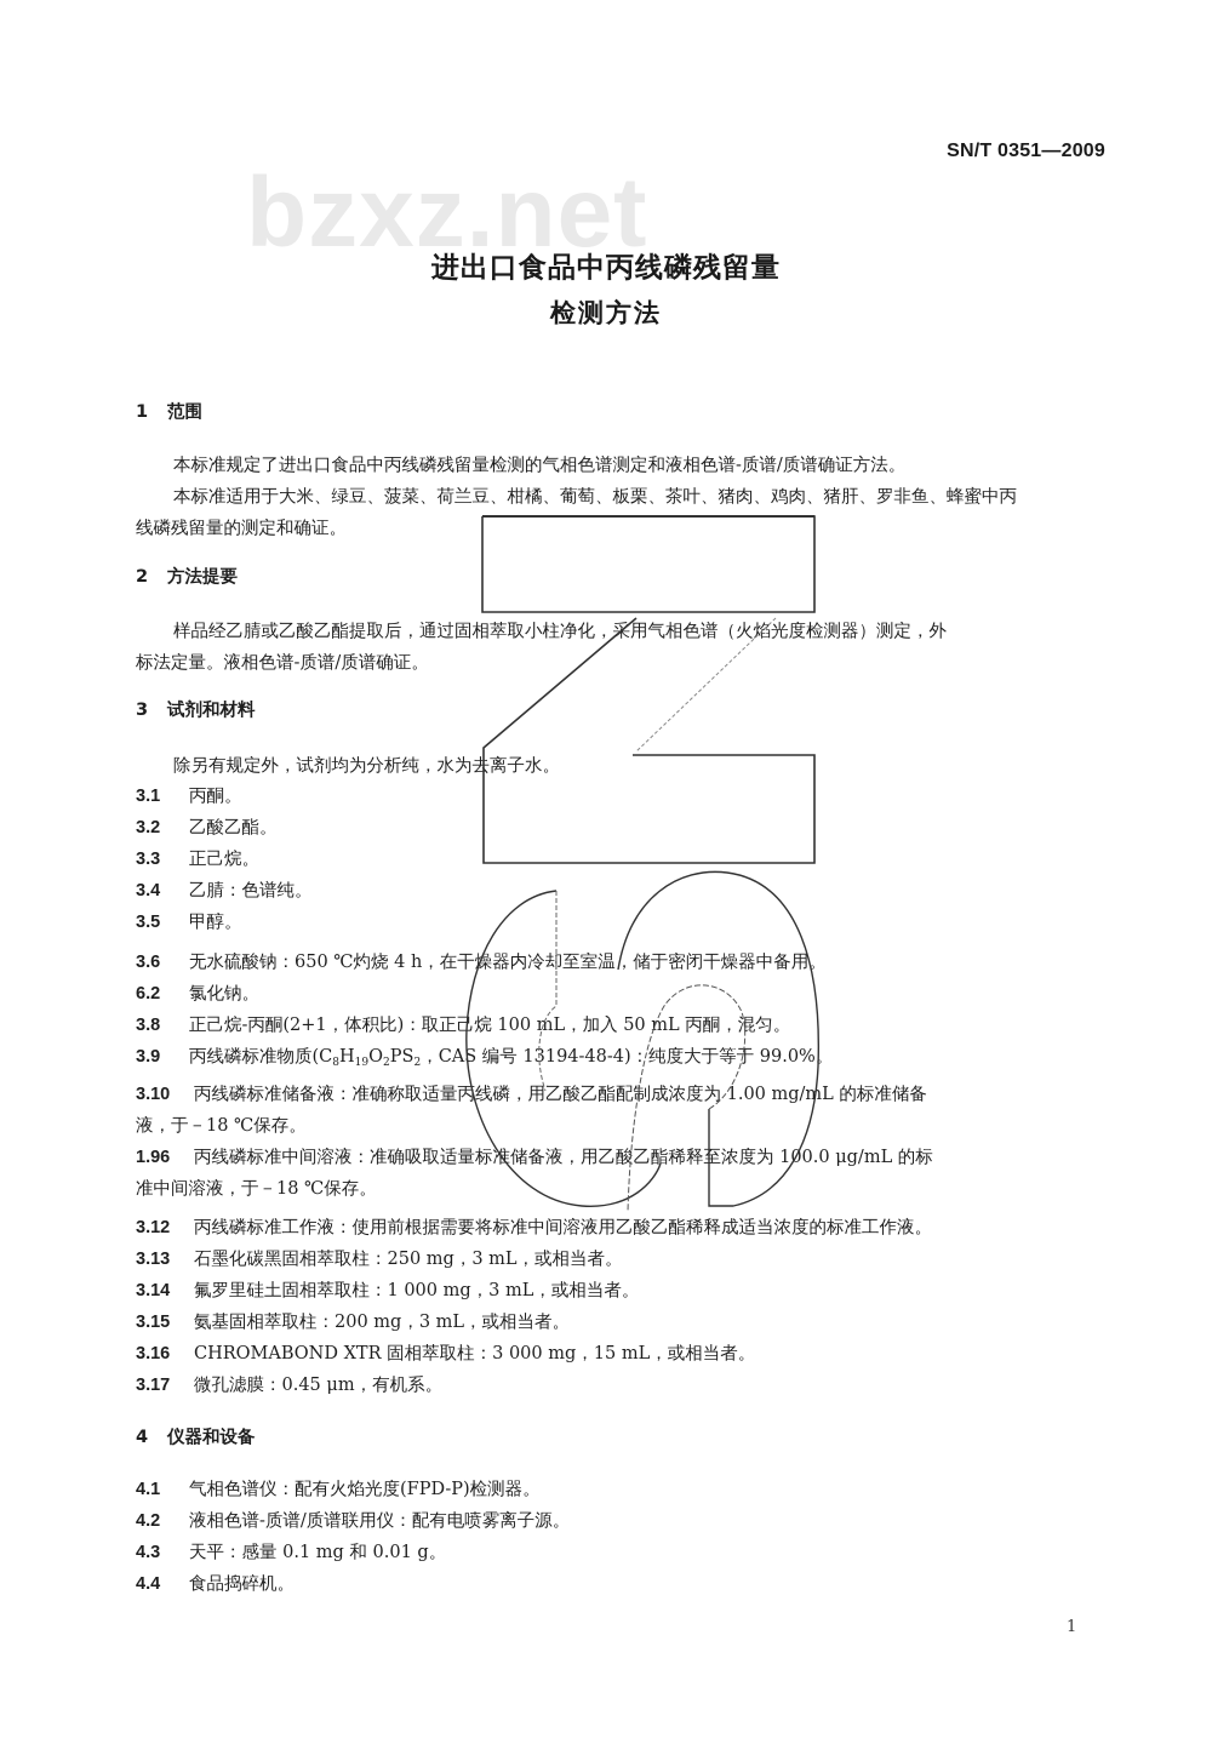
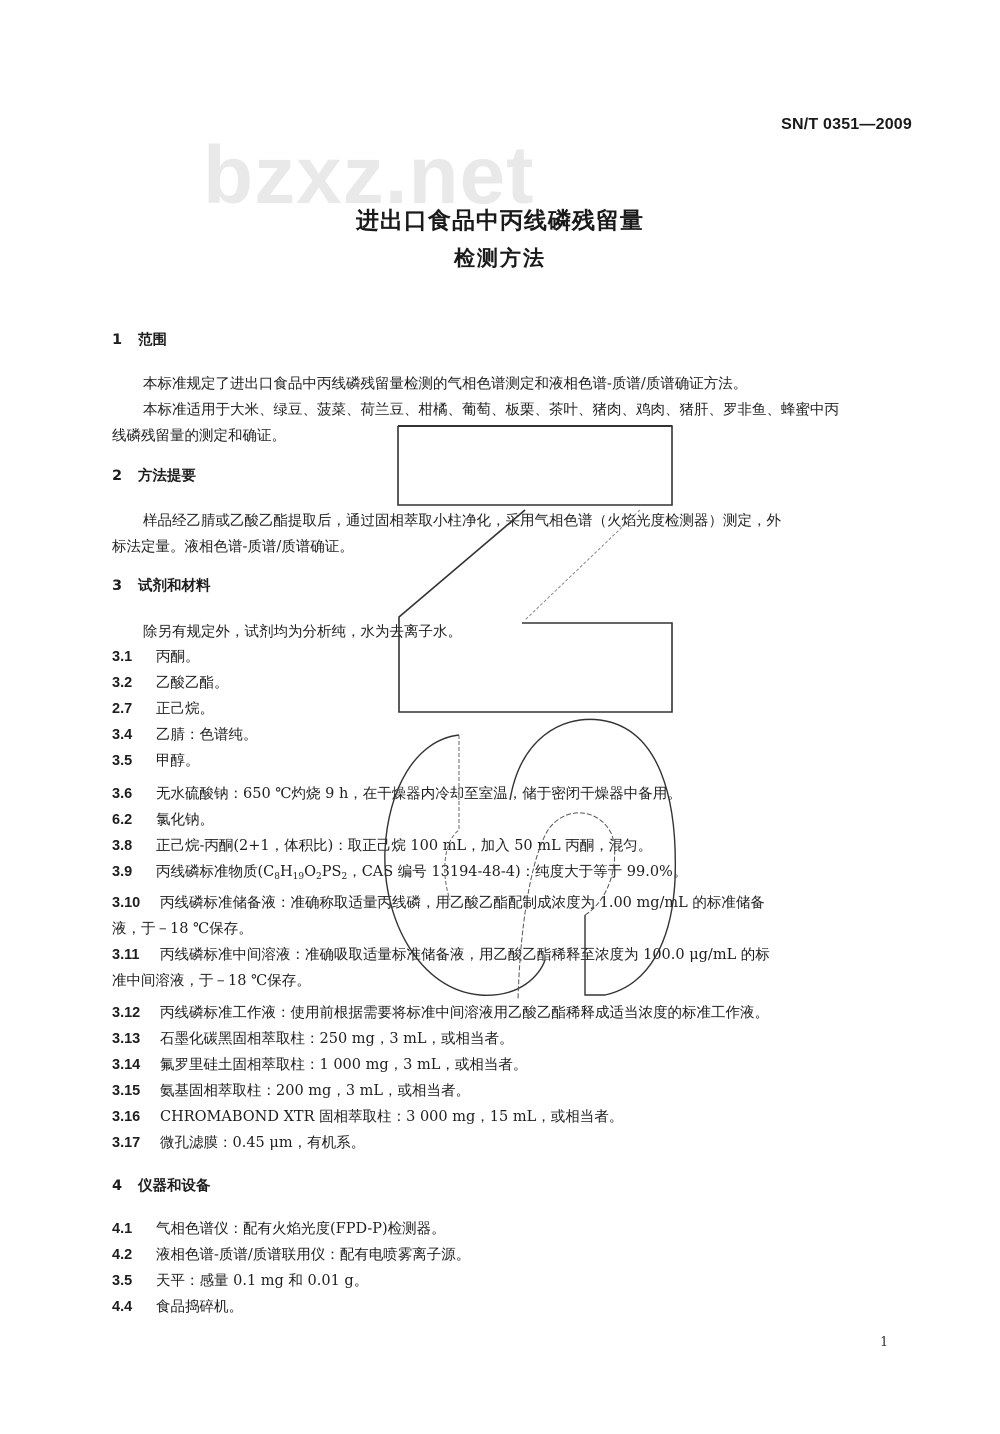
  SN/T 0351—2009
  bzxz.net
  进出口食品中丙线磷残留量
  检测方法
  1 范围
  本标准规定了进出口食品中丙线磷残留量检测的气相色谱测定和液相色谱-质谱/质谱确证方法。
  本标准适用于大米、绿豆、菠菜、荷兰豆、柑橘、葡萄、板栗、茶叶、猪肉、鸡肉、猪肝、罗非鱼、蜂蜜中丙
  线磷残留量的测定和确证。
  2 方法提要
  样品经乙腈或乙酸乙酯提取后，通过固相萃取小柱净化，用气相色谱（火光度检测器）测定，外
  标法定量。液相色谱-质谱/质谱确证。
  3 试剂和材料
  除另有规定外，试剂均为分析纯，水为去离子水。
  3.1 丙酮。
  3.2 乙酸乙酯。
- 3.3 正己烷。
+ 2.7 正己烷。
  3.4 乙腈：色谱纯。
  3.5 甲醇。
- 3.6 无水硫酸钠：650 ℃灼烧 4 h，在干燥器内冷却至室温，储于密闭干燥器中备用。
+ 3.6 无水硫酸钠：650 ℃灼烧 9 h，在干燥器内冷却至室温，储于密闭干燥器中备用。
  6.2 氯化钠。
  3.8 正己烷-丙酮(2+1，体积比)：取正己烷 100 mL，加入 50 mL 丙酮，混匀。
  3.9 丙线磷标准物质(C8H19O2PS2，CAS 编号 1194-48-4)：纯度大于等于 99.0%。
  3.10 丙线磷标准储备液：准确称取适量丙线磷，用乙酸乙酯配制成浓度为 1.00 mg/mL 的标准储备
  液，于－18 ℃保存。
- 1.96 丙线磷标准中间溶液：准确吸取适量标储备液，用乙酸乙酯稀释至浓度为 10.0 μg/mL 的标
+ 3.11 丙线磷标准中间溶液：准确吸取适量标储备液，用乙酸乙酯稀释至浓度为 10.0 μg/mL 的标
  准中间溶液，于－18 ℃保存。
  3.12 丙线磷标准工作液：使用前根据需要将标准中间溶液用乙酸乙酯稀释成适当浓度的标准工作液。
  3.13 石墨化碳黑固相萃取柱：250 mg，3 mL，或相当者。
  3.14 氟罗里硅土固相萃取柱：1 000 mg，3 mL，或相当者。
  3.15 氨基固相萃取柱：200 mg，3 mL，或相当者。
  3.16 CHROMABOND XTR 固相萃取柱：3 000 mg，15 mL，或相当者。
  3.17 微孔滤膜：0.45 μm，有机系。
  4 仪器和设备
  4.1 气相色谱仪：配有火焰光度(FPD-P)检测器。
  4.2 液相色谱-质谱/质谱联用仪：配有电喷雾离子源。
- 4.3 天平：感量 0.1 mg 和 0.01 g。
+ 3.5 天平：感量 0.1 mg 和 0.01 g。
  4.4 食品捣碎机。
  1
